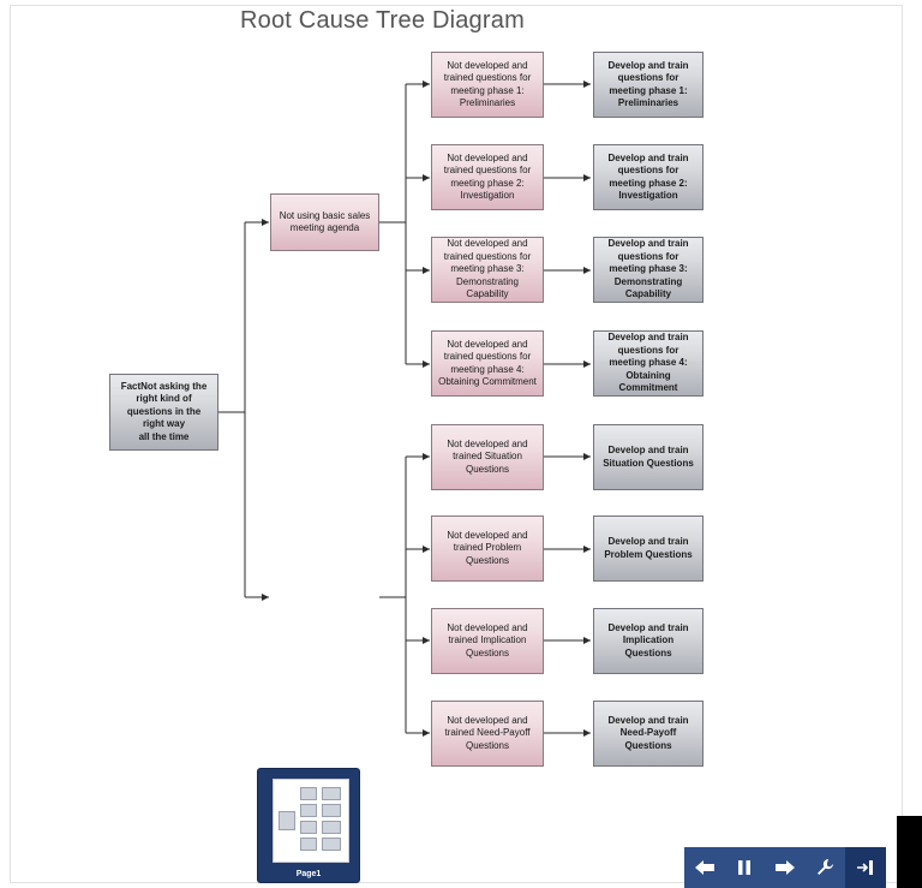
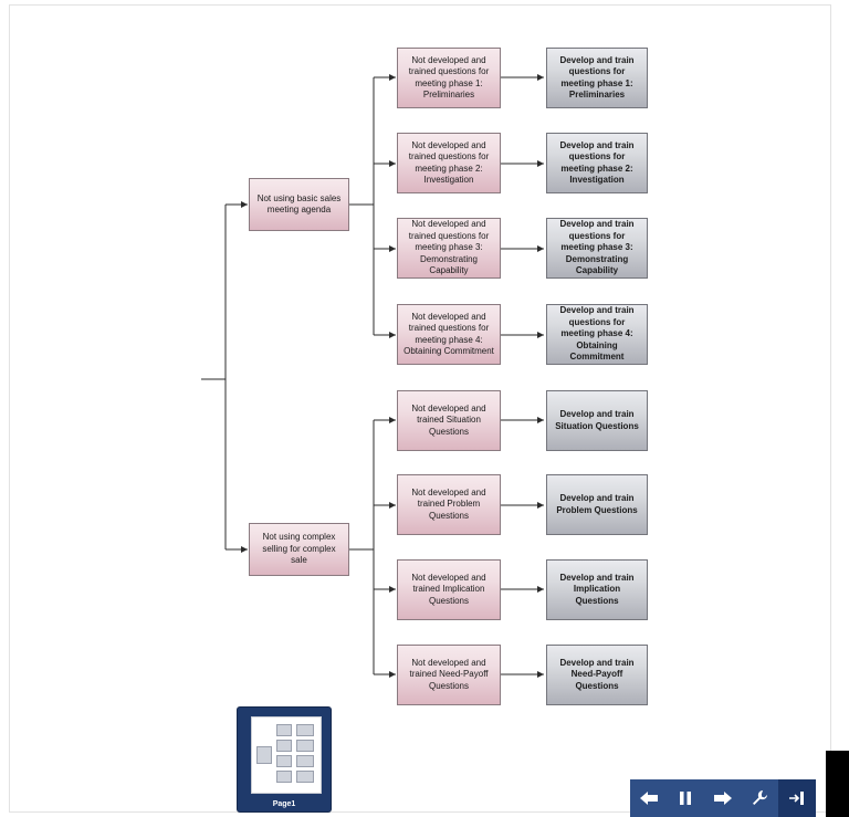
- Root Cause Tree Diagram
- FactNot asking the
- right kind of
- questions in the
- right way
- all the time
  Not using basic sales
  meeting agenda
+ Not using complex
+ selling for complex sale
  Not developed and
  trained questions for
  meeting phase 1:
  Preliminaries
  Not developed and
  trained questions for
  meeting phase 2:
  Investigation
  Not developed and
  trained questions for
  meeting phase 3:
  Demonstrating
  Capability
  Not developed and
  trained questions for
  meeting phase 4:
  Obtaining Commitment
  Not developed and
  trained Situation
  Questions
  Not developed and
  trained Problem
  Questions
  Not developed and
  trained Implication
  Questions
  Not developed and
  trained Need-Payoff
  Questions
  Develop and train
  questions for
  meeting phase 1:
  Preliminaries
  Develop and train
  questions for
  meeting phase 2:
  Investigation
  Develop and train
  questions for
  meeting phase 3:
  Demonstrating
  Capability
  Develop and train
  questions for
  meeting phase 4:
  Obtaining
  Commitment
  Develop and train
  Situation Questions
  Develop and train
  Problem Questions
  Develop and train
  Implication
  Questions
  Develop and train
  Need-Payoff
  Questions
